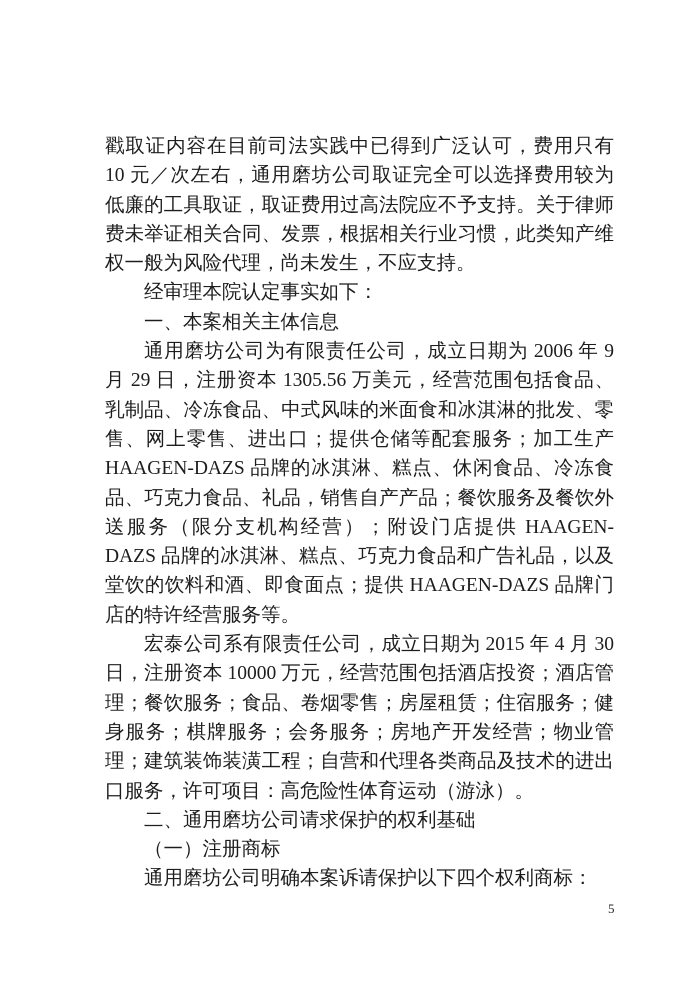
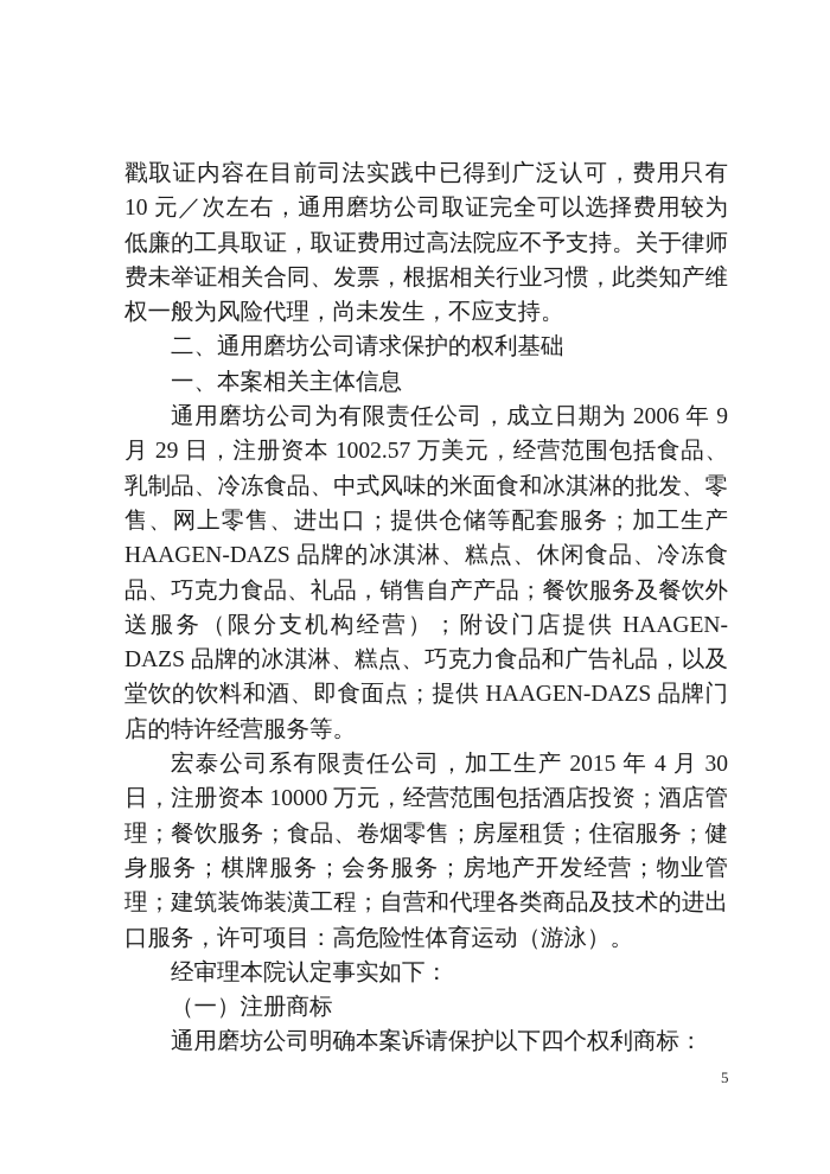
  戳取证内容在目前司法实践中已得到广泛认可，费用只有 10 元／次左右，通用磨坊公司取证完全可以选择费用较为低廉的工具取证，取证费用过高法院应不予支持。关于律师费未举证相关合同、发票，根据相关行业习惯，此类知产维权一般为风险代理，尚未发生，不应支持。
- 经审理本院认定事实如下：
+ 二、通用磨坊公司请求保护的权利基础
  一、本案相关主体信息
- 通用磨坊公司为有限责任公司，成立日期为 2006 年 9 月 29 日，注册资本 1305.56 万美元，经营范围包括食品、乳制品、冷冻食品、中式风味的米面食和冰淇淋的批发、零售、网上零售、进出口；提供仓储等配套服务；加工生产 HAAGEN-DAZS 品牌的冰淇淋、糕点、休闲食品、冷冻食品、巧克力食品、礼品，销售自产产品；餐饮服务及餐饮外送服务（限分支机构经营）；附设门店提供 HAAGEN-DAZS 品牌的冰淇淋、糕点、巧克力食品和广告礼品，以及堂饮的饮料和酒、即食面点；提供 HAAGEN-DAZS 品牌门店的特许经营服务等。
+ 通用磨坊公司为有限责任公司，成立日期为 2006 年 9 月 29 日，注册资本 1002.57 万美元，经营范围包括食品、乳制品、冷冻食品、中式风味的米面食和冰淇淋的批发、零售、网上零售、进出口；提供仓储等配套服务；加工生产 HAAGEN-DAZS 品牌的冰淇淋、糕点、休闲食品、冷冻食品、巧克力食品、礼品，销售自产产品；餐饮服务及餐饮外送服务（限分支机构经营）；附设门店提供 HAAGEN-DAZS 品牌的冰淇淋、糕点、巧克力食品和广告礼品，以及堂饮的饮料和酒、即食面点；提供 HAAGEN-DAZS 品牌门店的特许经营服务等。
- 宏泰公司系有限责任公司，成立日期为 2015 年 4 月 30 日，注册资本 10000 万元，经营范围包括酒店投资；酒店管理；餐饮服务；食品、卷烟零售；房屋租赁；住宿服务；健身服务；棋牌服务；会务服务；房地产开发经营；物业管理；建筑装饰装潢工程；自营和代理各类商品及技术的进出口服务，许可项目：高危险性体育运动（游泳）。
+ 宏泰公司系有限责任公司，加工生产 2015 年 4 月 30 日，注册资本 10000 万元，经营范围包括酒店投资；酒店管理；餐饮服务；食品、卷烟零售；房屋租赁；住宿服务；健身服务；棋牌服务；会务服务；房地产开发经营；物业管理；建筑装饰装潢工程；自营和代理各类商品及技术的进出口服务，许可项目：高危险性体育运动（游泳）。
- 二、通用磨坊公司请求保护的权利基础
+ 经审理本院认定事实如下：
  （一）注册商标
  通用磨坊公司明确本案诉请保护以下四个权利商标：
  5
